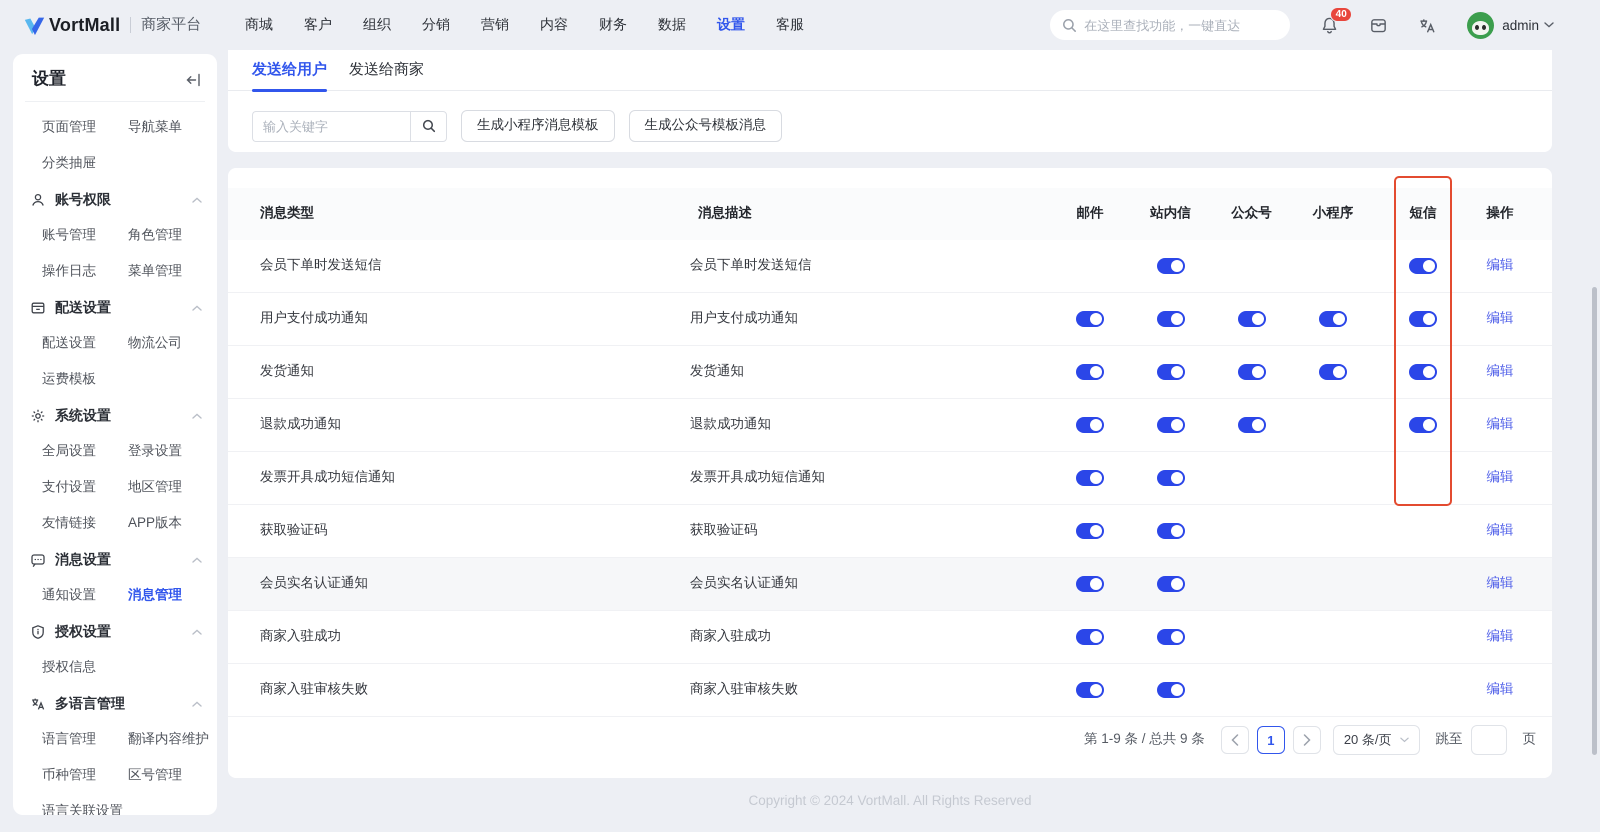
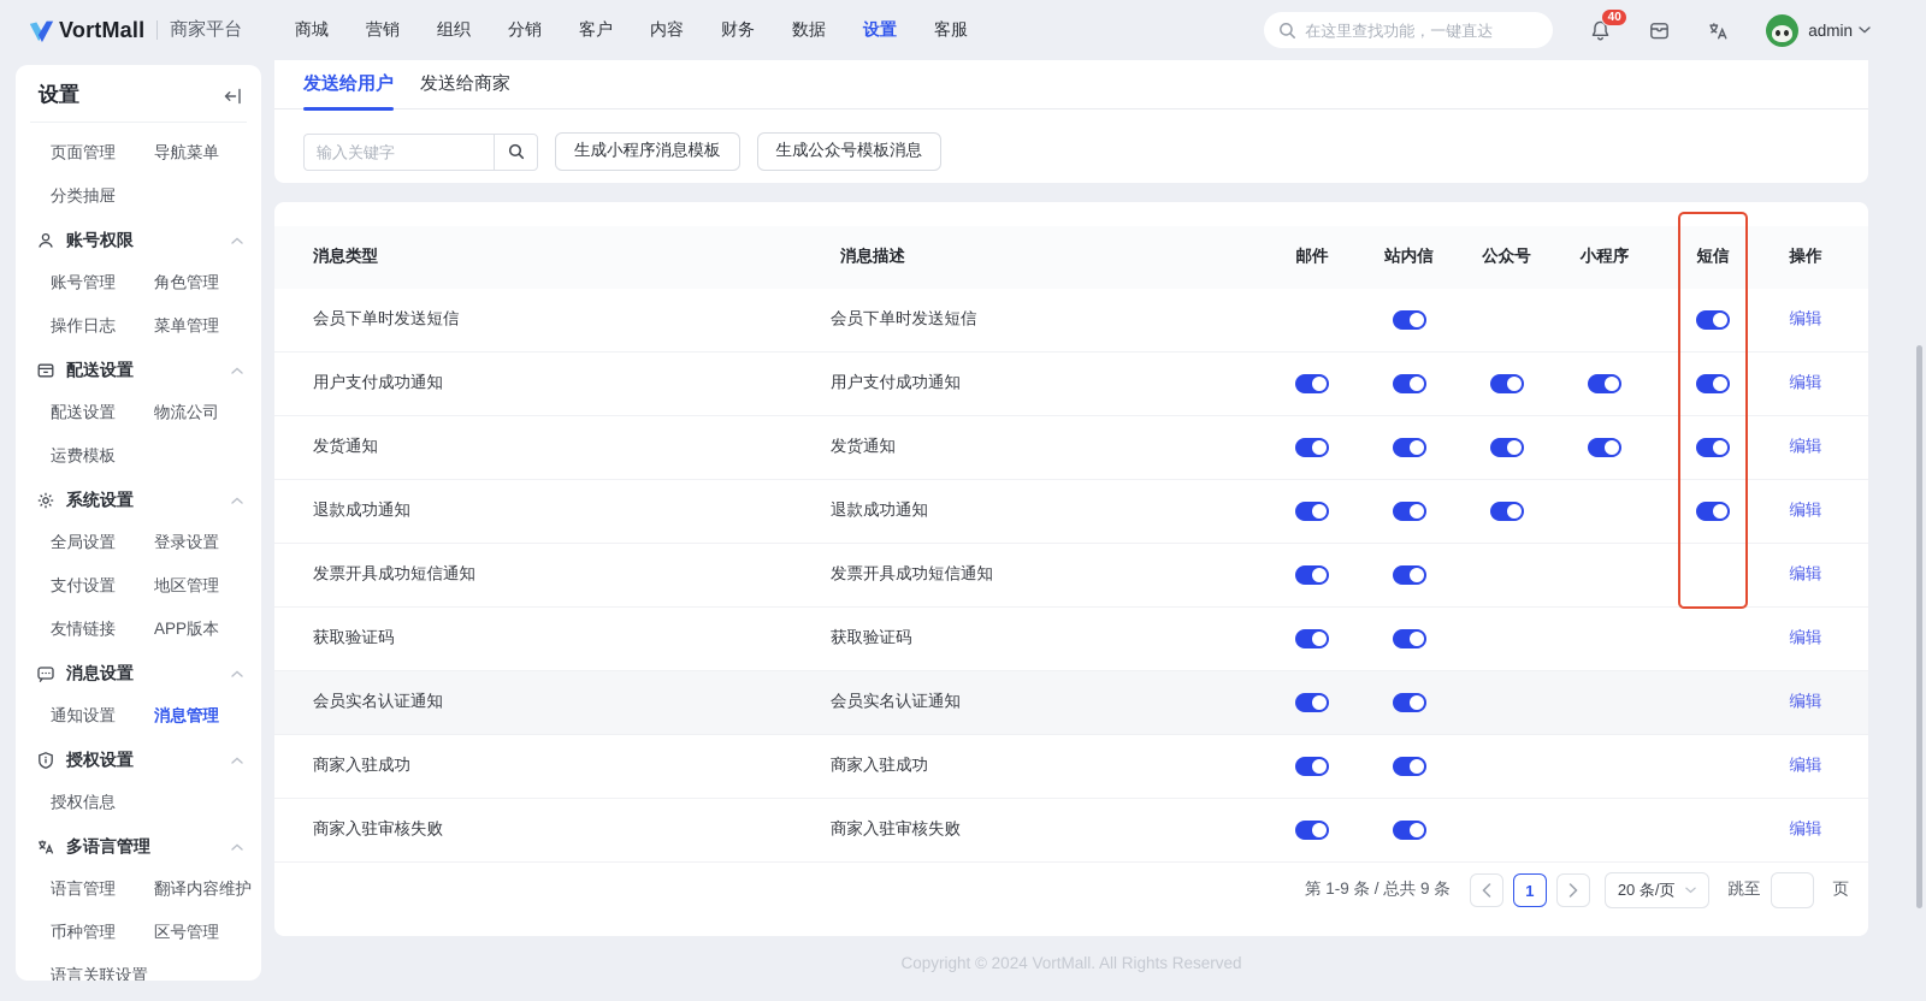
  VortMall
  商家平台
  商城
- 客户
+ 营销
  组织
  分销
- 营销
+ 客户
  内容
  财务
  数据
  设置
  客服
  在这里查找功能，一键直达
  40
  admin
  设置
  页面管理
  导航菜单
  分类抽屉
  账号权限
  账号管理
  角色管理
  操作日志
  菜单管理
  配送设置
  配送设置
  物流公司
  运费模板
  系统设置
  全局设置
  登录设置
  支付设置
  地区管理
  友情链接
  APP版本
  消息设置
  通知设置
  消息管理
  授权设置
  授权信息
  多语言管理
  语言管理
  翻译内容维护
  币种管理
  区号管理
  语言关联设置
  发送给用户
  发送给商家
  输入关键字
  生成小程序消息模板
  生成公众号模板消息
  消息类型
  消息描述
  邮件
  站内信
  公众号
  小程序
  短信
  操作
  会员下单时发送短信
  会员下单时发送短信
  编辑
  用户支付成功通知
  用户支付成功通知
  编辑
  发货通知
  发货通知
  编辑
  退款成功通知
  退款成功通知
  编辑
  发票开具成功短信通知
  发票开具成功短信通知
  编辑
  获取验证码
  获取验证码
  编辑
  会员实名认证通知
  会员实名认证通知
  编辑
  商家入驻成功
  商家入驻成功
  编辑
  商家入驻审核失败
  商家入驻审核失败
  编辑
  第 1-9 条 / 总共 9 条
  1
  20 条/页
  跳至
  页
  Copyright © 2024 VortMall. All Rights Reserved
